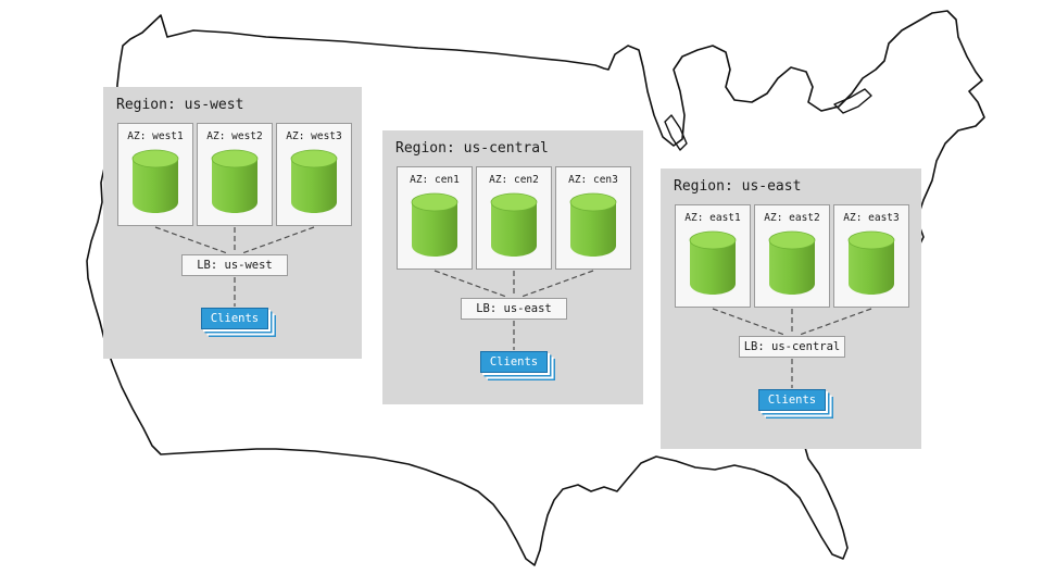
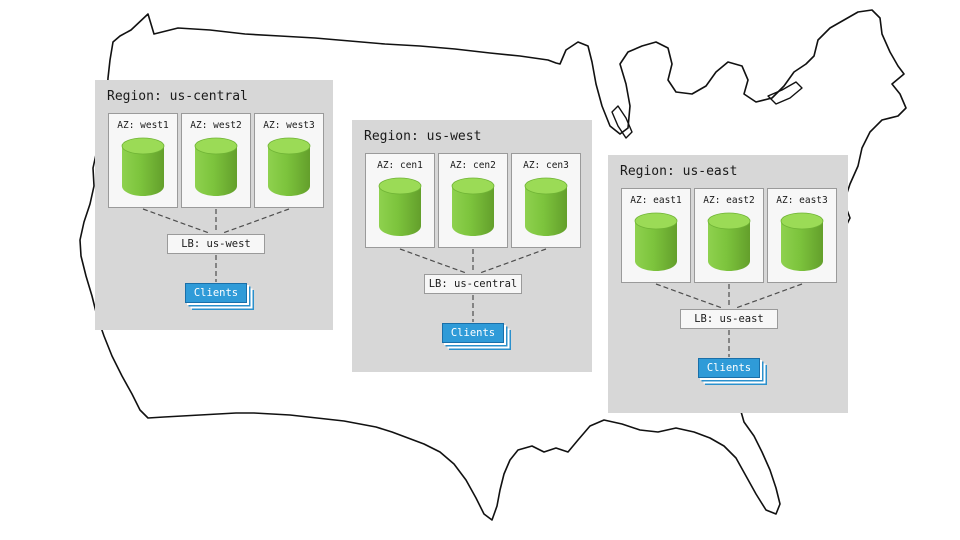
- Region: us-west
+ Region: us-central
  AZ: west1
  AZ: west2
  AZ: west3
  LB: us-west
  Clients
- Region: us-central
+ Region: us-west
  AZ: cen1
  AZ: cen2
  AZ: cen3
- LB: us-east
+ LB: us-central
  Clients
  Region: us-east
  AZ: east1
  AZ: east2
  AZ: east3
- LB: us-central
+ LB: us-east
  Clients
